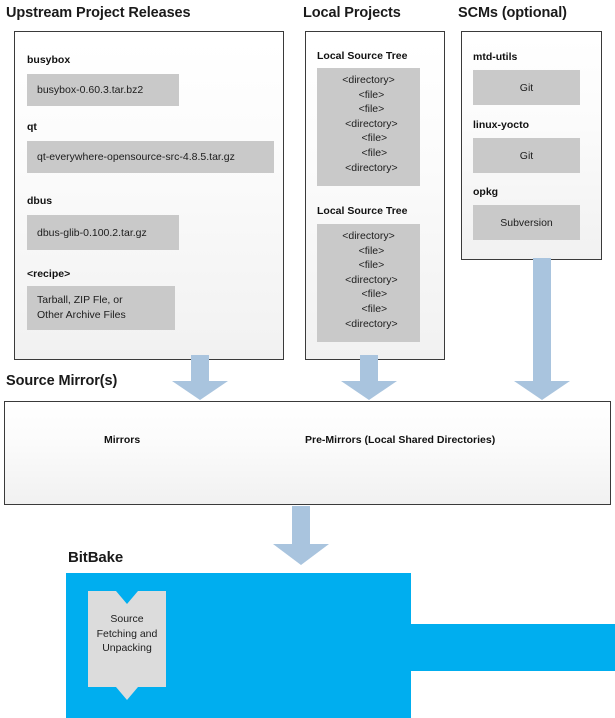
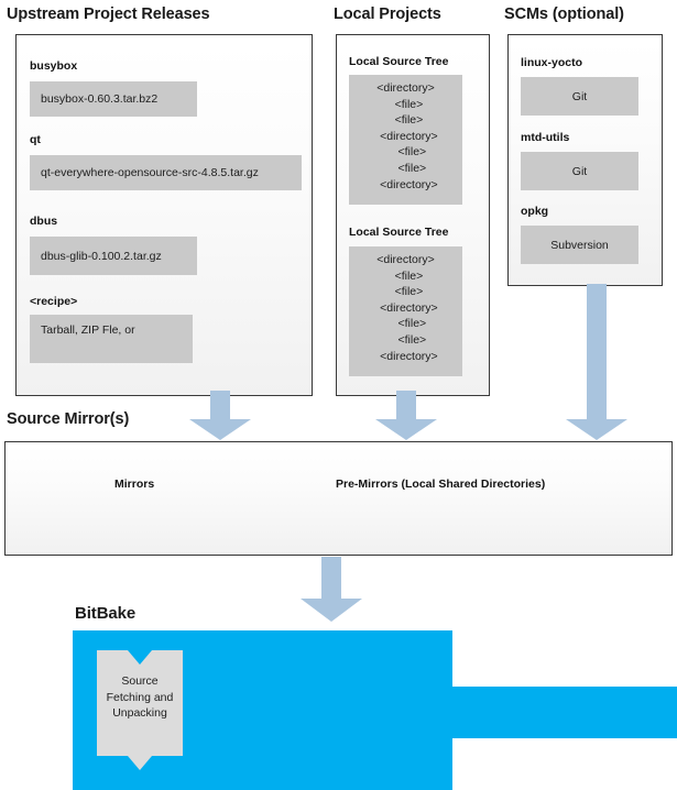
  Upstream Project Releases
  Local Projects
  SCMs (optional)
  busybox
  busybox-0.60.3.tar.bz2
  qt
  qt-everywhere-opensource-src-4.8.5.tar.gz
  dbus
  dbus-glib-0.100.2.tar.gz
  <recipe>
  Tarball, ZIP Fle, or
- Other Archive Files
  Local Source Tree
  <directory>
  <file>
  <file>
  <directory>
  <file>
  <file>
  <directory>
  Local Source Tree
  <directory>
  <file>
  <file>
  <directory>
  <file>
  <file>
  <directory>
- mtd-utils
+ linux-yocto
  Git
- linux-yocto
+ mtd-utils
  Git
  opkg
  Subversion
  Source Mirror(s)
  Mirrors
  Pre-Mirrors (Local Shared Directories)
  BitBake
  Source
  Fetching and
  Unpacking
